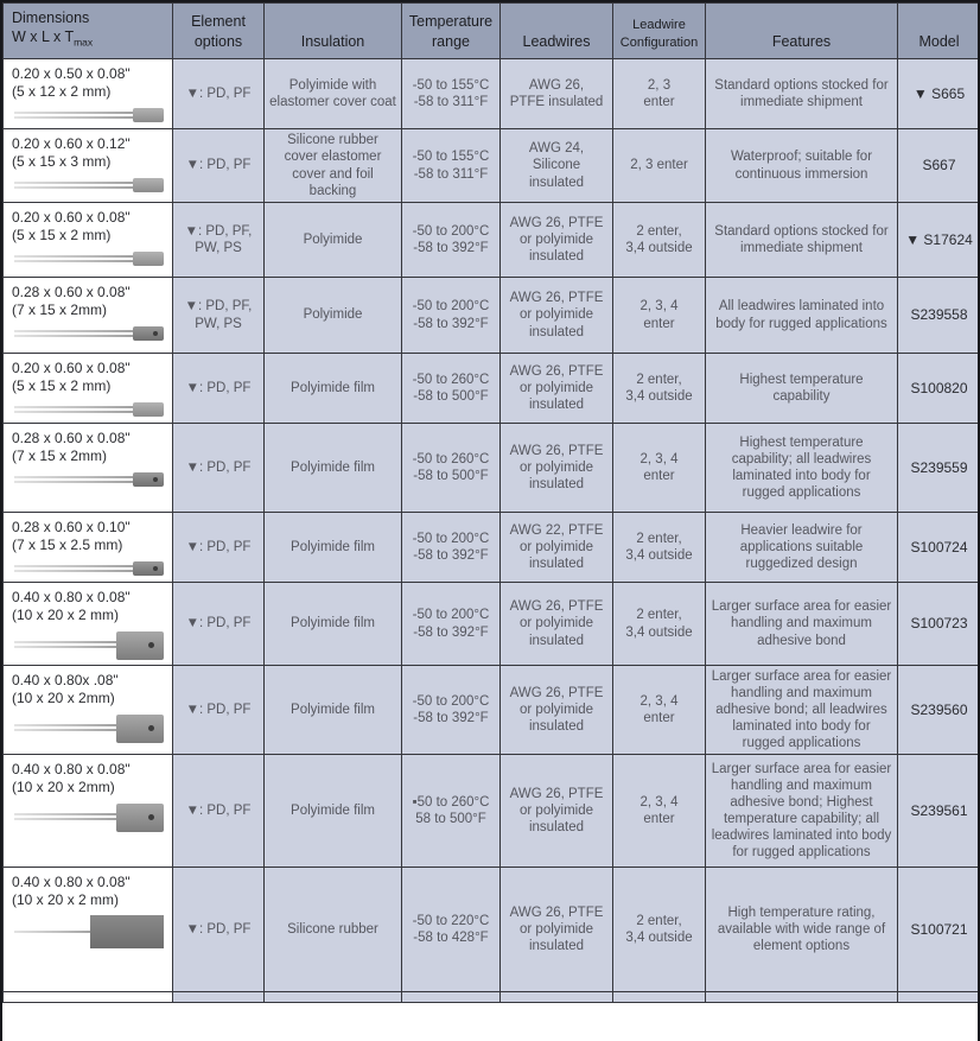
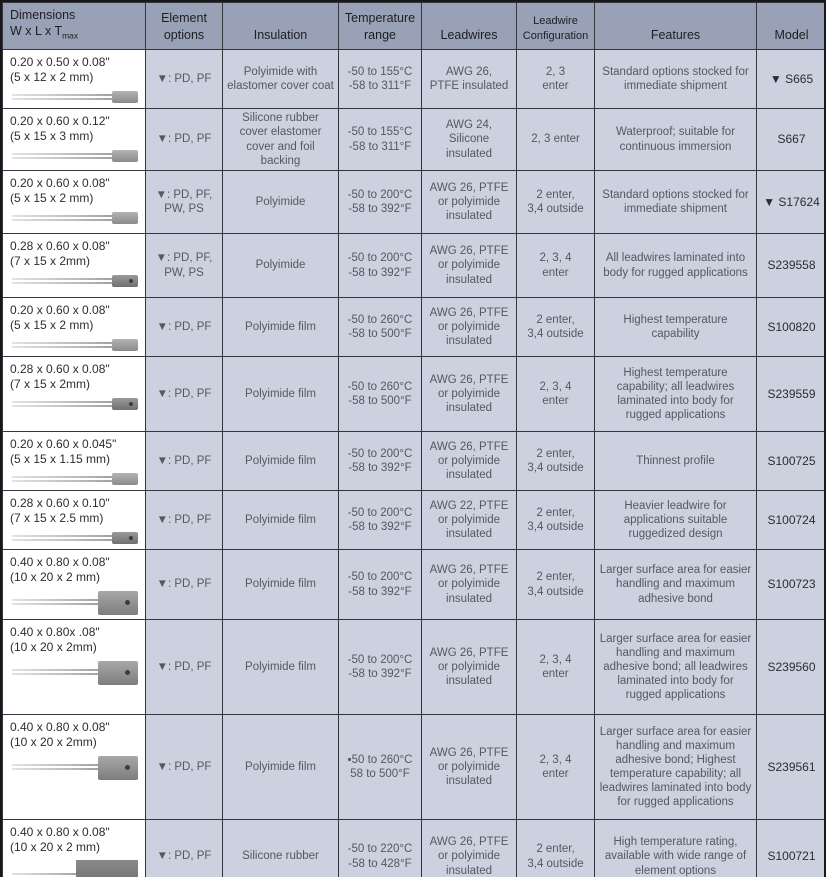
  Dimensions W x L x Tmax	Element options	Insulation	Temperature range	Leadwires	Leadwire Configuration	Features	Model
  0.20 x 0.50 x 0.08" (5 x 12 x 2 mm)	▼: PD, PF	Polyimide with elastomer cover coat	-50 to 155°C -58 to 311°F	AWG 26, PTFE insulated	2, 3 enter	Standard options stocked for immediate shipment	▼ S665
  0.20 x 0.60 x 0.12" (5 x 15 x 3 mm)	▼: PD, PF	Silicone rubber cover elastomer cover and foil backing	-50 to 155°C -58 to 311°F	AWG 24, Silicone insulated	2, 3 enter	Waterproof; suitable for continuous immersion	S667
  0.20 x 0.60 x 0.08" (5 x 15 x 2 mm)	▼: PD, PF, PW, PS	Polyimide	-50 to 200°C -58 to 392°F	AWG 26, PTFE or polyimide insulated	2 enter, 3,4 outside	Standard options stocked for immediate shipment	▼ S17624
  0.28 x 0.60 x 0.08" (7 x 15 x 2mm)	▼: PD, PF, PW, PS	Polyimide	-50 to 200°C -58 to 392°F	AWG 26, PTFE or polyimide insulated	2, 3, 4 enter	All leadwires laminated into body for rugged applications	S239558
  0.20 x 0.60 x 0.08" (5 x 15 x 2 mm)	▼: PD, PF	Polyimide film	-50 to 260°C -58 to 500°F	AWG 26, PTFE or polyimide insulated	2 enter, 3,4 outside	Highest temperature capability	S100820
  0.28 x 0.60 x 0.08" (7 x 15 x 2mm)	▼: PD, PF	Polyimide film	-50 to 260°C -58 to 500°F	AWG 26, PTFE or polyimide insulated	2, 3, 4 enter	Highest temperature capability; all leadwires laminated into body for rugged applications	S239559
+ 0.20 x 0.60 x 0.045" (5 x 15 x 1.15 mm)	▼: PD, PF	Polyimide film	-50 to 200°C -58 to 392°F	AWG 26, PTFE or polyimide insulated	2 enter, 3,4 outside	Thinnest profile	S100725
  0.28 x 0.60 x 0.10" (7 x 15 x 2.5 mm)	▼: PD, PF	Polyimide film	-50 to 200°C -58 to 392°F	AWG 22, PTFE or polyimide insulated	2 enter, 3,4 outside	Heavier leadwire for applications suitable ruggedized design	S100724
  0.40 x 0.80 x 0.08" (10 x 20 x 2 mm)	▼: PD, PF	Polyimide film	-50 to 200°C -58 to 392°F	AWG 26, PTFE or polyimide insulated	2 enter, 3,4 outside	Larger surface area for easier handling and maximum adhesive bond	S100723
  0.40 x 0.80x .08" (10 x 20 x 2mm)	▼: PD, PF	Polyimide film	-50 to 200°C -58 to 392°F	AWG 26, PTFE or polyimide insulated	2, 3, 4 enter	Larger surface area for easier handling and maximum adhesive bond; all leadwires laminated into body for rugged applications	S239560
  0.40 x 0.80 x 0.08" (10 x 20 x 2mm)	▼: PD, PF	Polyimide film	▪50 to 260°C 58 to 500°F	AWG 26, PTFE or polyimide insulated	2, 3, 4 enter	Larger surface area for easier handling and maximum adhesive bond; Highest temperature capability; all leadwires laminated into body for rugged applications	S239561
  0.40 x 0.80 x 0.08" (10 x 20 x 2 mm)	▼: PD, PF	Silicone rubber	-50 to 220°C -58 to 428°F	AWG 26, PTFE or polyimide insulated	2 enter, 3,4 outside	High temperature rating, available with wide range of element options	S100721
